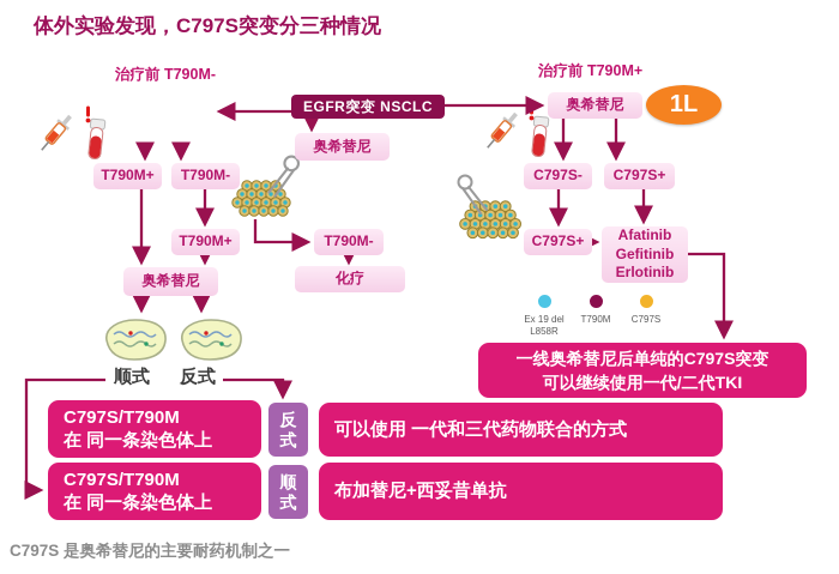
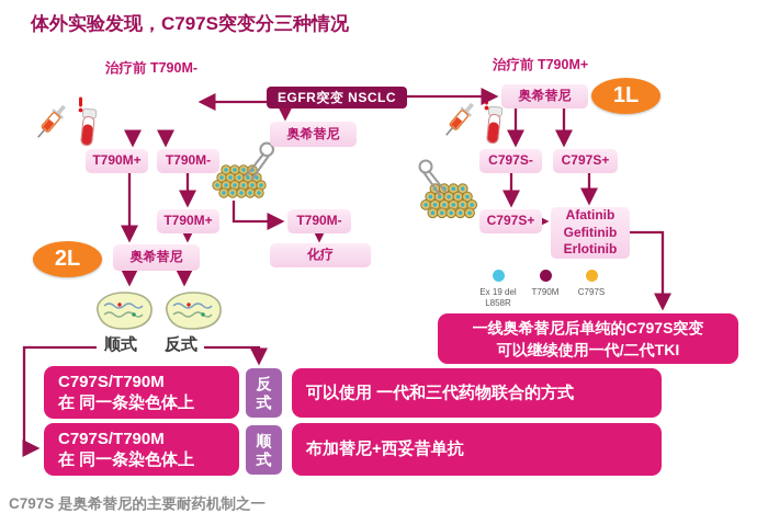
  体外实验发现，C797S突变分三种情况
  C797S 是奥希替尼的主要耐药机制之一
  治疗前 T790M-
  治疗前 T790M+
  EGFR突变 NSCLC
  奥希替尼
  奥希替尼
  1L
+ 2L
  T790M+
  T790M-
  T790M+
  奥希替尼
  T790M-
  化疗
  C797S-
  C797S+
  C797S+
  Afatinib
  Gefitinib
  Erlotinib
  Ex 19 del
  L858R
  T790M
  C797S
  顺式
  反式
  一线奥希替尼后单纯的C797S突变
  可以继续使用一代/二代TKI
  C797S/T790M
  在 同一条染色体上
  反式
  可以使用 一代和三代药物联合的方式
  C797S/T790M
  在 同一条染色体上
  顺式
  布加替尼+西妥昔单抗
